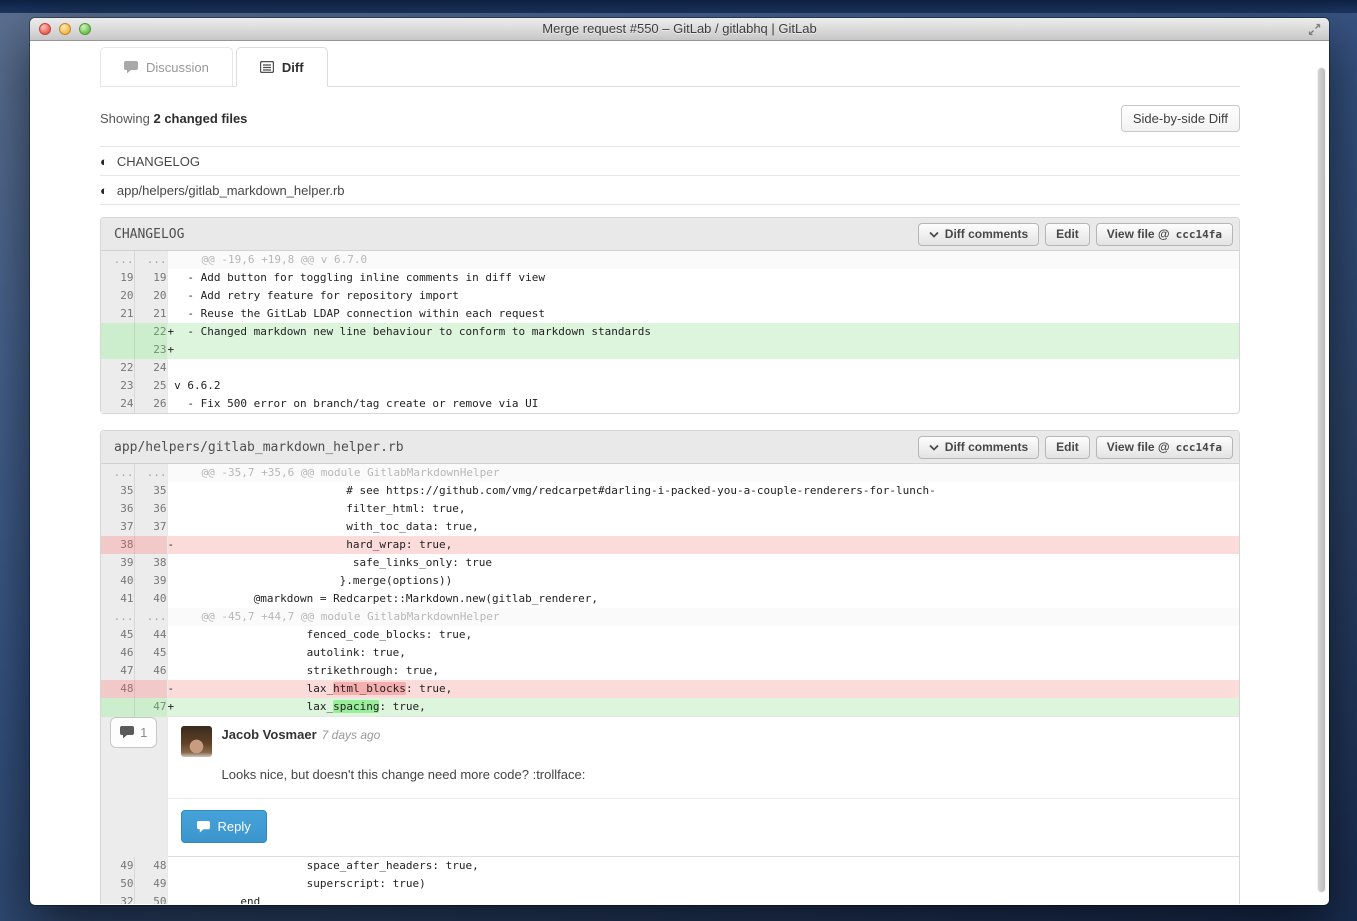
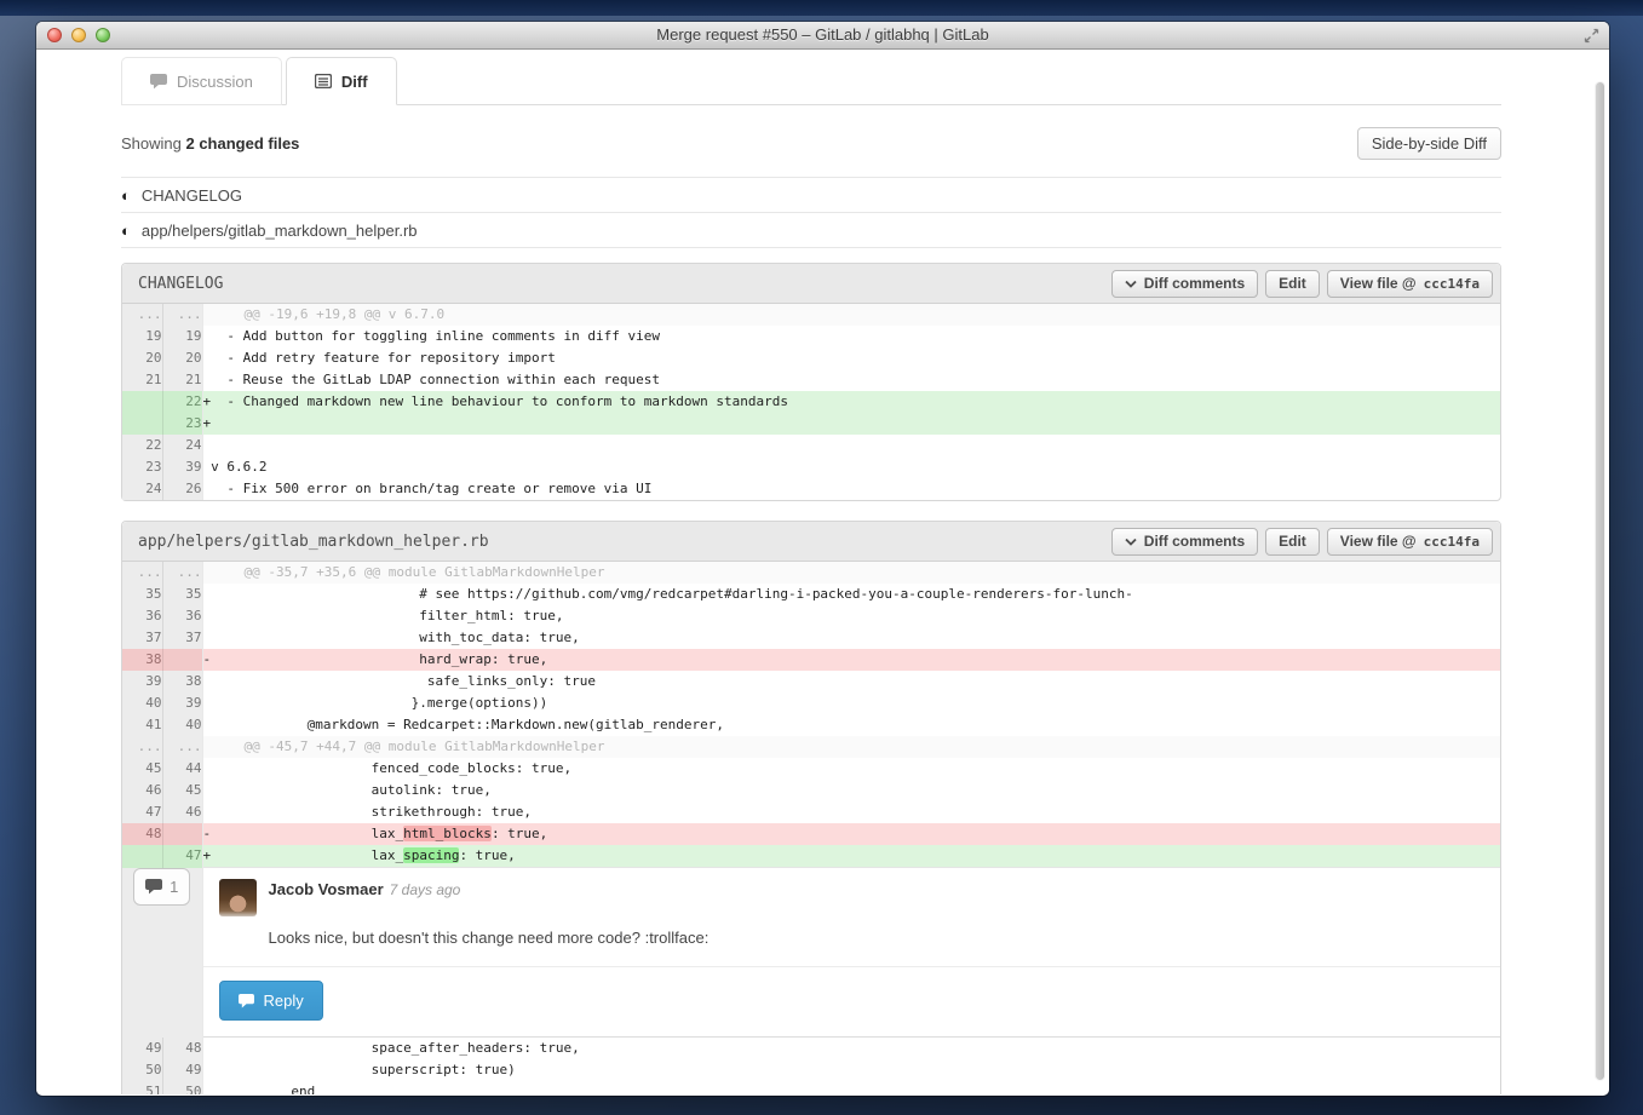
  Merge request #550 – GitLab / gitlabhq | GitLab
  Discussion
  Diff
  Showing 2 changed files
  Side-by-side Diff
  ◐
  CHANGELOG
  ◐
  app/helpers/gitlab_markdown_helper.rb
  CHANGELOG
  Diff comments
  Edit
  View file @
  ccc14fa
  ...	...	@@ -19,6 +19,8 @@ v 6.7.0
  19	19	- Add button for toggling inline comments in diff view
  20	20	- Add retry feature for repository import
  21	21	- Reuse the GitLab LDAP connection within each request
  	22	+ - Changed markdown new line behaviour to conform to markdown standards
  	23	+
  22	24
- 23	25	v 6.6.2
+ 23	39	v 6.6.2
  24	26	- Fix 500 error on branch/tag create or remove via UI
  app/helpers/gitlab_markdown_helper.rb
  Diff comments
  Edit
  View file @
  ccc14fa
  ...	...	@@ -35,7 +35,6 @@ module GitlabMarkdownHelper
  35	35	# see https://github.com/vmg/redcarpet#darling-i-packed-you-a-couple-renderers-for-lunch-
  36	36	filter_html: true,
  37	37	with_toc_data: true,
  38		- hard_wrap: true,
  39	38	safe_links_only: true
  40	39	}.merge(options))
  41	40	@markdown = Redcarpet::Markdown.new(gitlab_renderer,
  ...	...	@@ -45,7 +44,7 @@ module GitlabMarkdownHelper
  45	44	fenced_code_blocks: true,
  46	45	autolink: true,
  47	46	strikethrough: true,
  48		- lax_html_blocks: true,
  	47	+ lax_spacing: true,
  1	Jacob Vosmaer 7 days agoLooks nice, but doesn't this change need more code? :trollface:Reply
  49	48	space_after_headers: true,
  50	49	superscript: true)
- 32	50	end
+ 51	50	end
